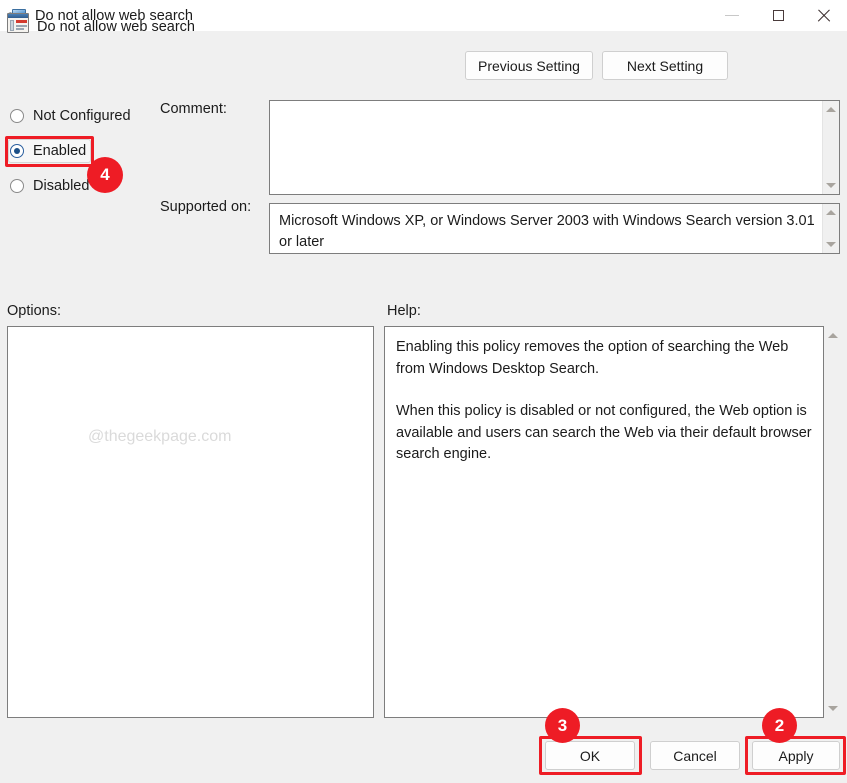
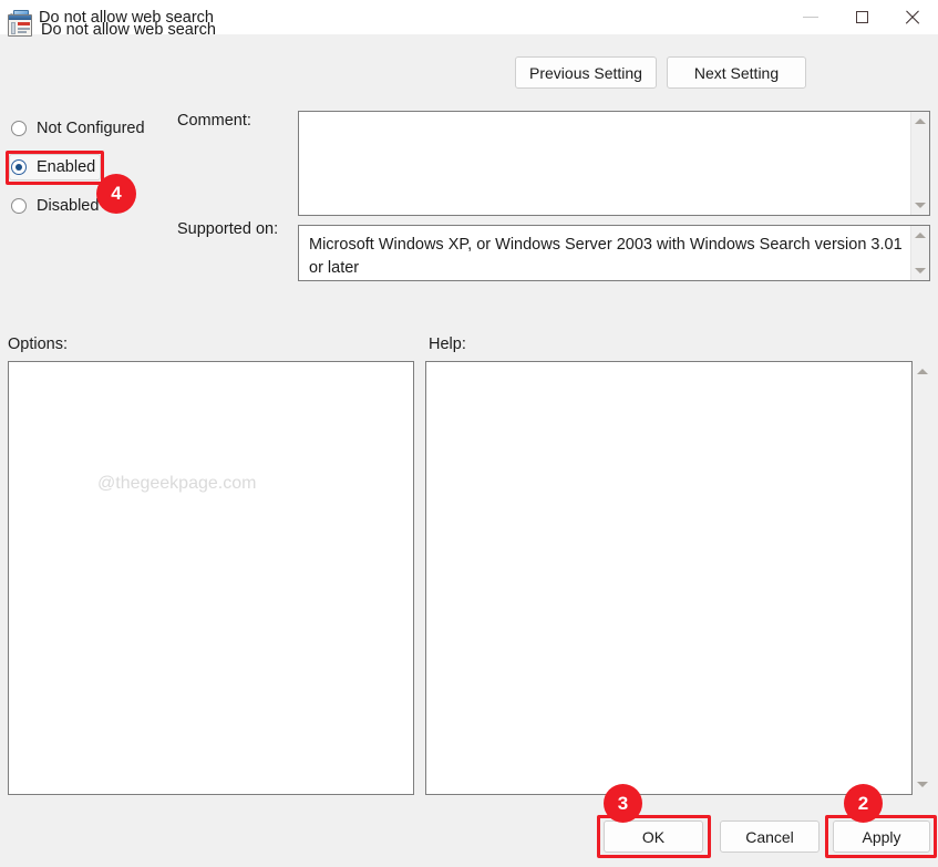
  Do not allow web search
  Do not allow web search
  Previous Setting
  Next Setting
  Not Configured
  Enabled
  Disabled
  Comment:
  Supported on:
  Options:
  Help:
  Microsoft Windows XP, or Windows Server 2003 with Windows Search version 3.01 or later
  @thegeekpage.com
- Enabling this policy removes the option of searching the Web from Windows Desktop Search.
- When this policy is disabled or not configured, the Web option is available and users can search the Web via their default browser search engine.
  OK
  Cancel
  Apply
  4
  2
  3
